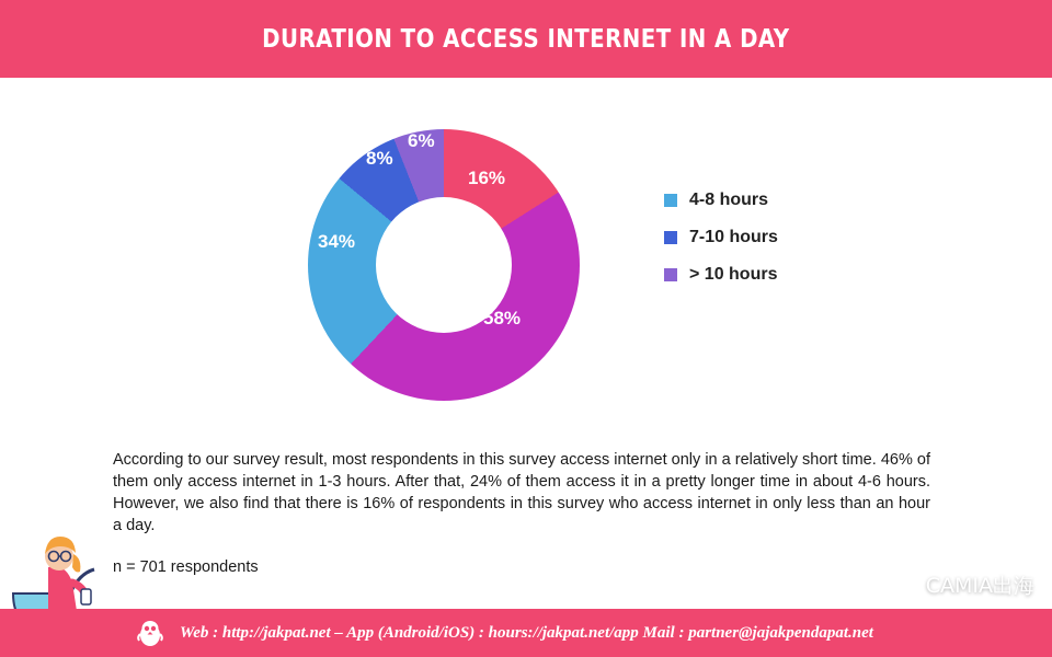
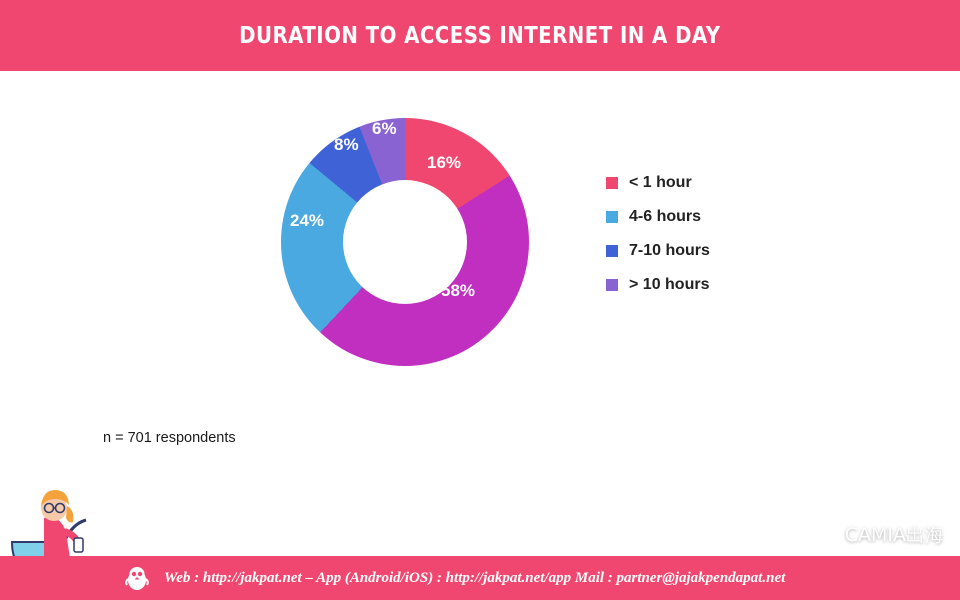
  DURATION TO ACCESS INTERNET IN A DAY
  16%
  58%
- 34%
+ 24%
  8%
  6%
+ < 1 hour
- 4-8 hours
+ 4-6 hours
  7-10 hours
  > 10 hours
- According to our survey result, most respondents in this survey access internet only in a relatively short time. 46% of them only access internet in 1-3 hours. After that, 24% of them access it in a pretty longer time in about 4-6 hours. However, we also find that there is 16% of respondents in this survey who access internet in only less than an hour a day.
  n = 701 respondents
  CAMIA出海
- Web : http://jakpat.net – App (Android/iOS) : hours://jakpat.net/app Mail : partner@jajakpendapat.net
+ Web : http://jakpat.net – App (Android/iOS) : http://jakpat.net/app Mail : partner@jajakpendapat.net
